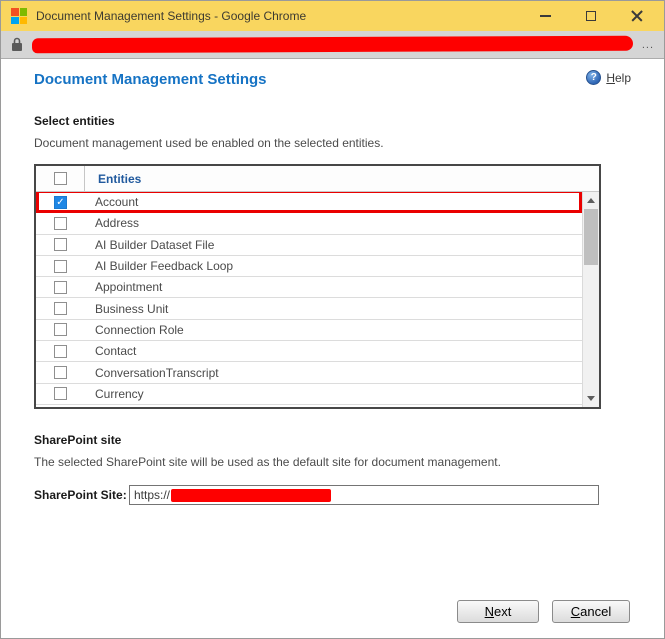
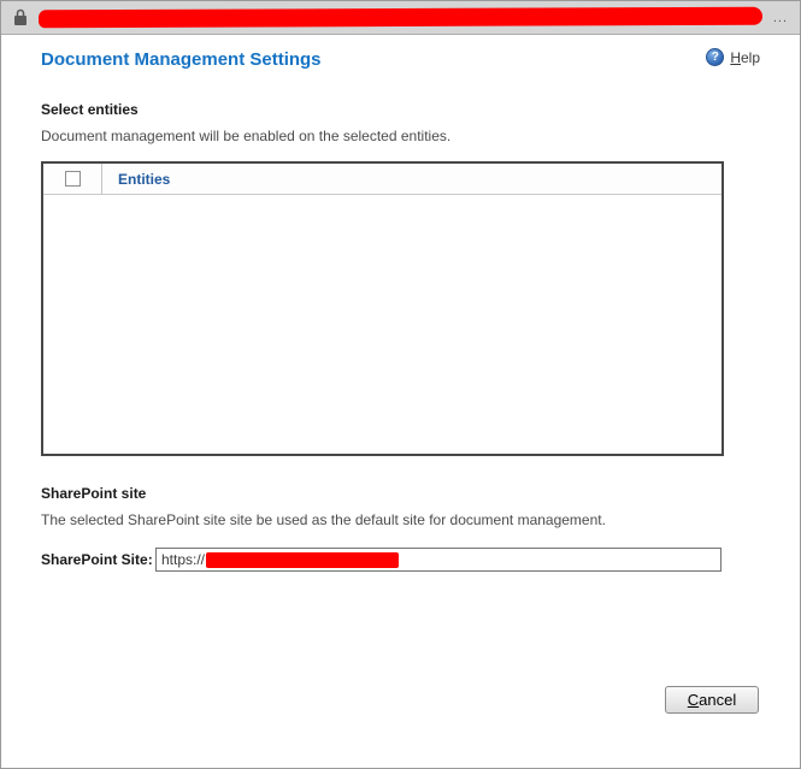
- Document Management Settings - Google Chrome
  ...
  Document Management Settings
  Help
  Select entities
- Document management used be enabled on the selected entities.
+ Document management will be enabled on the selected entities.
  Entities
- ✓
- Account
- Address
- AI Builder Dataset File
- AI Builder Feedback Loop
- Appointment
- Business Unit
- Connection Role
- Contact
- ConversationTranscript
- Currency
  SharePoint site
- The selected SharePoint site will be used as the default site for document management.
+ The selected SharePoint site site be used as the default site for document management.
  SharePoint Site:
  https://
- N
- ext
  C
  ancel
